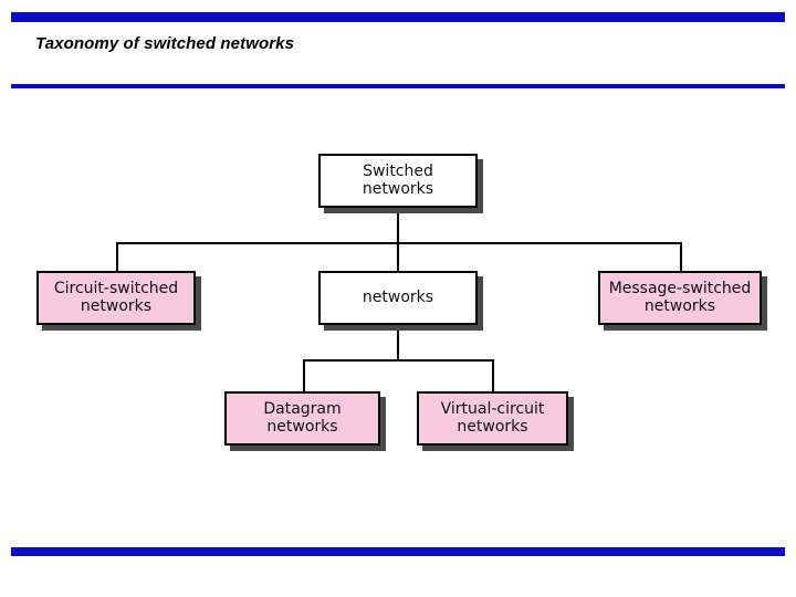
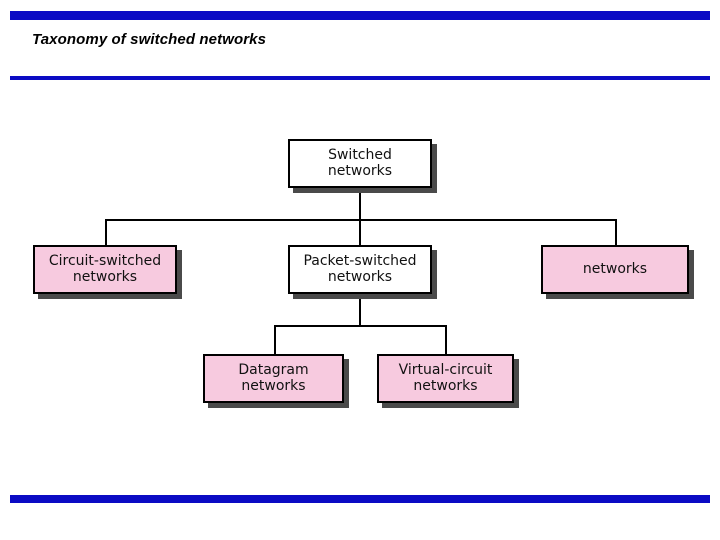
  Taxonomy of switched networks
  Switched
  networks
  Circuit-switched
  networks
+ Packet-switched
  networks
- Message-switched
  networks
  Datagram
  networks
  Virtual-circuit
  networks
